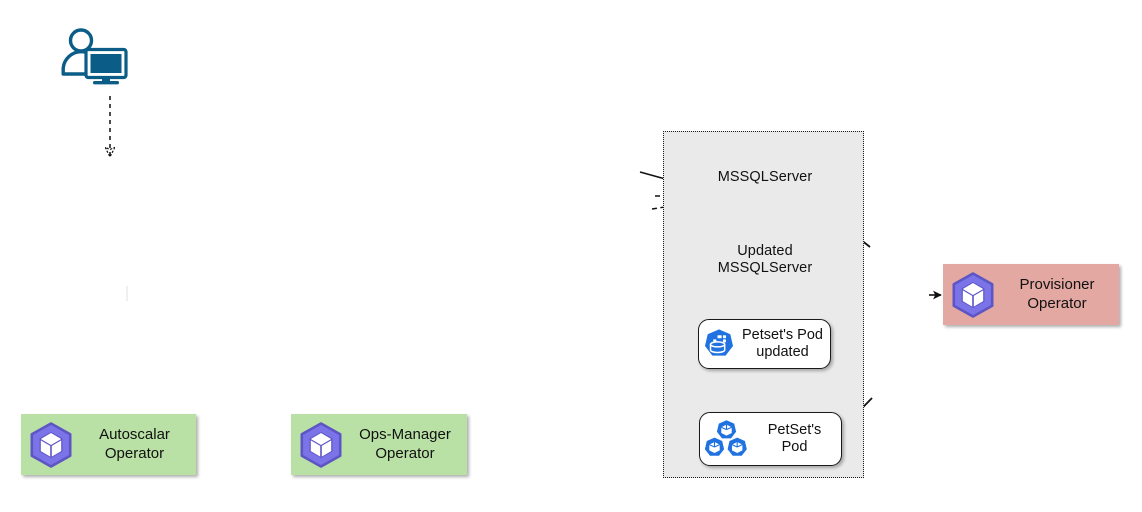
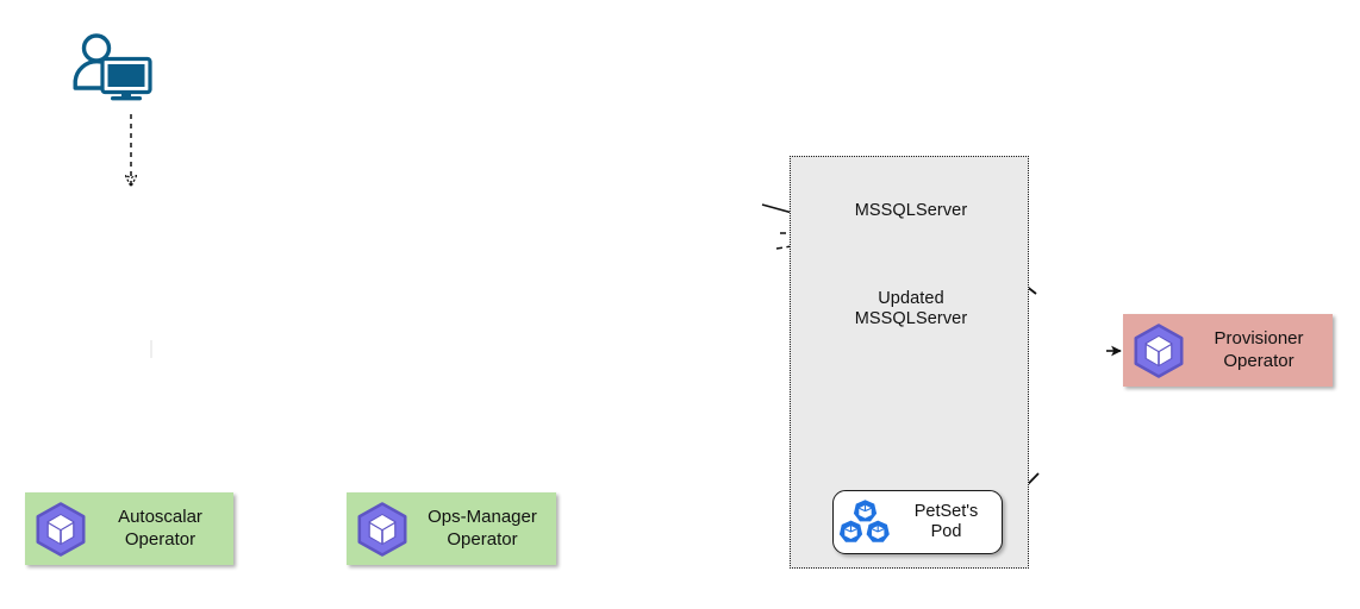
  MSSQLServer
  Updated
  MSSQLServer
- Petset's Pod
- updated
  PetSet's
  Pod
  Autoscalar
  Operator
  Ops-Manager
  Operator
  Provisioner
  Operator
